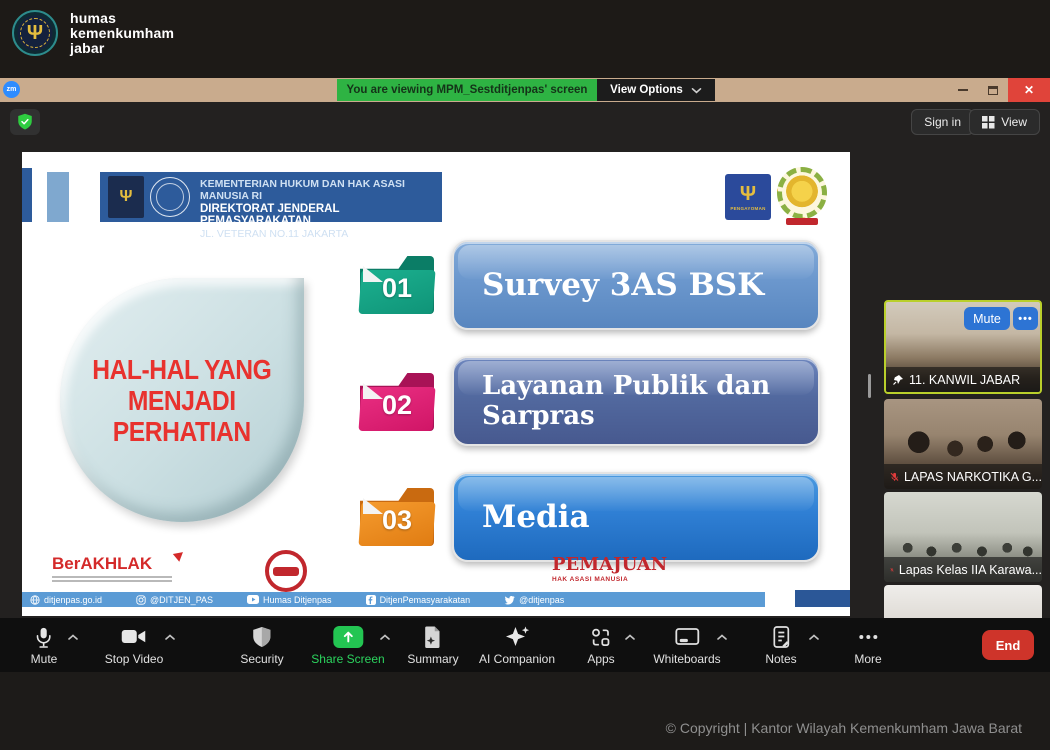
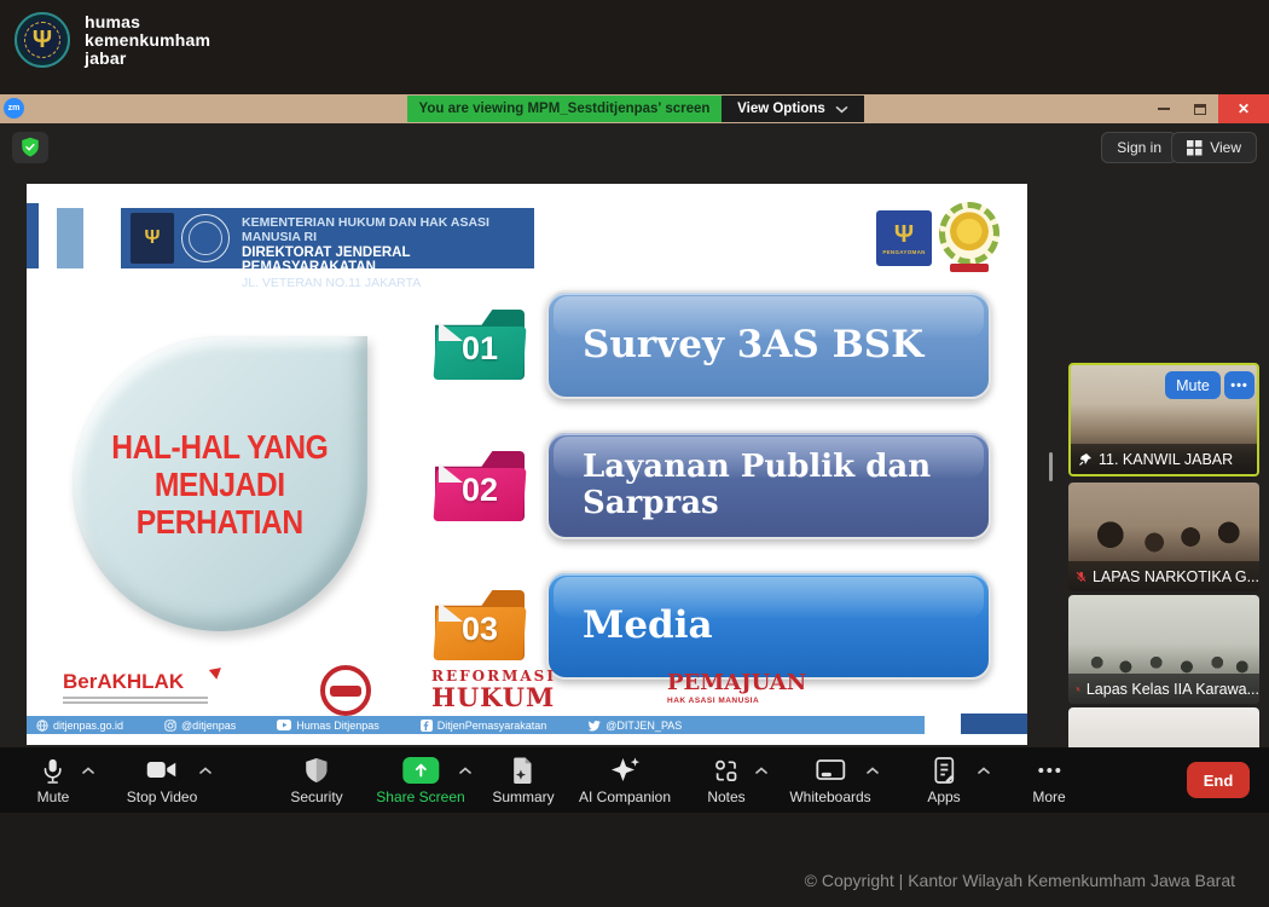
  humas
  kemenkumham
  jabar
  You are viewing MPM_Sestditjenpas' screen
  View Options
  ✕
  Sign in
  View
  Ψ
  KEMENTERIAN HUKUM DAN HAK ASASI MANUSIA RI
  DIREKTORAT JENDERAL PEMASYARAKATAN
  JL. VETERAN NO.11 JAKARTA
  Ψ
  HAL-HAL YANG
  MENJADI
  PERHATIAN
  01
  Survey 3AS BSK
  02
  03
  Media
  BerAKHLAK
+ REFORMASI
+ HUKUM
  PEMAJUAN
  ditjenpas.go.id
- @DITJEN_PAS
+ @ditjenpas
  Humas Ditjenpas
  DitjenPemasyarakatan
- @ditjenpas
+ @DITJEN_PAS
  Mute
  •••
  11. KANWIL JABAR
  LAPAS NARKOTIKA G...
  Lapas Kelas IIA Karawa...
  Mute
  Stop Video
  Security
  Share Screen
  Summary
  AI Companion
- Apps
+ Notes
  Whiteboards
- Notes
+ Apps
  More
  End
  © Copyright | Kantor Wilayah Kemenkumham Jawa Barat
